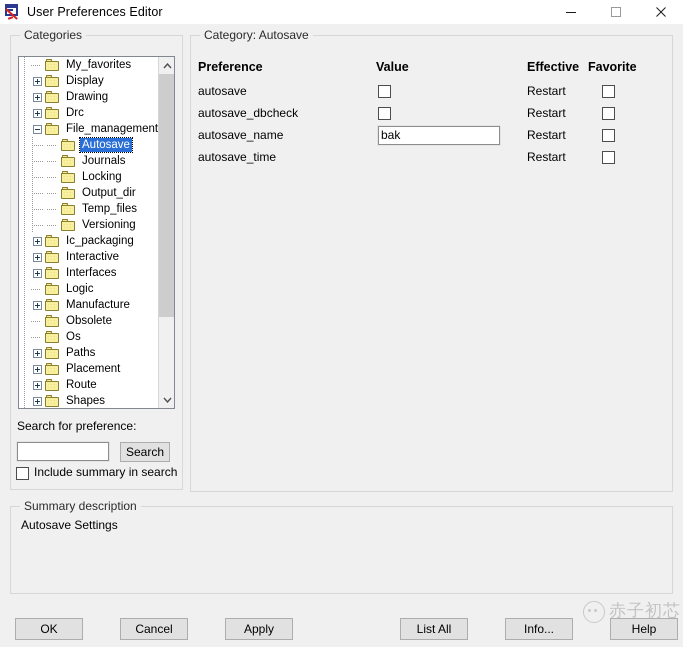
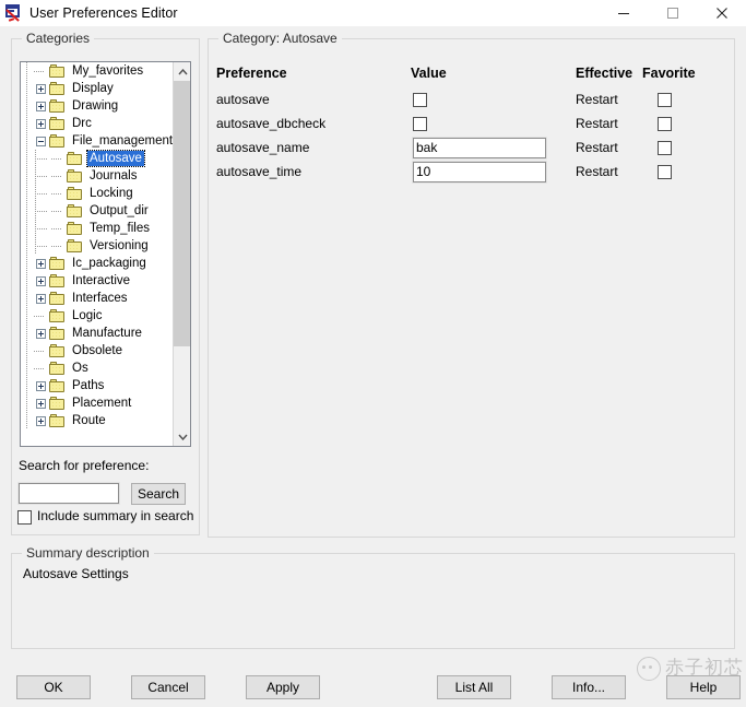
  User Preferences Editor
  Categories
  My_favorites
  Display
  Drawing
  Drc
  File_management
  Autosave
  Journals
  Locking
  Output_dir
  Temp_files
  Versioning
  Ic_packaging
  Interactive
  Interfaces
  Logic
  Manufacture
  Obsolete
  Os
  Paths
  Placement
  Route
- Shapes
  Search for preference:
  Search
  Include summary in search
  Category: Autosave
  Preference
  Value
  Effective
  Favorite
  autosave
  Restart
  autosave_dbcheck
  Restart
  autosave_name
  bak
  Restart
  autosave_time
+ 10
  Restart
  Summary description
  Autosave Settings
  OK
  Cancel
  Apply
  List All
  Info...
  Help
  赤子初芯
